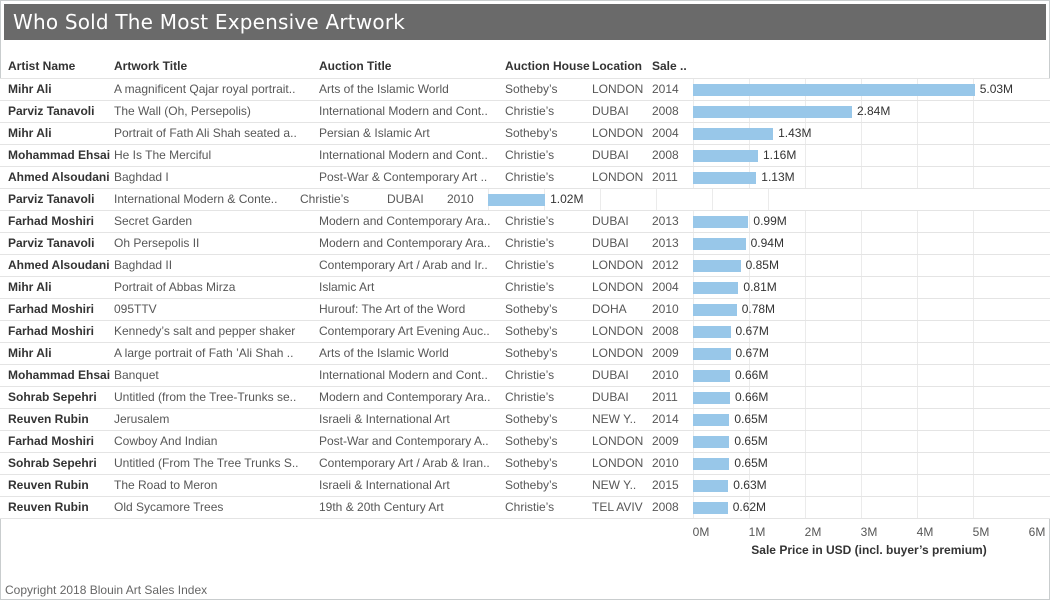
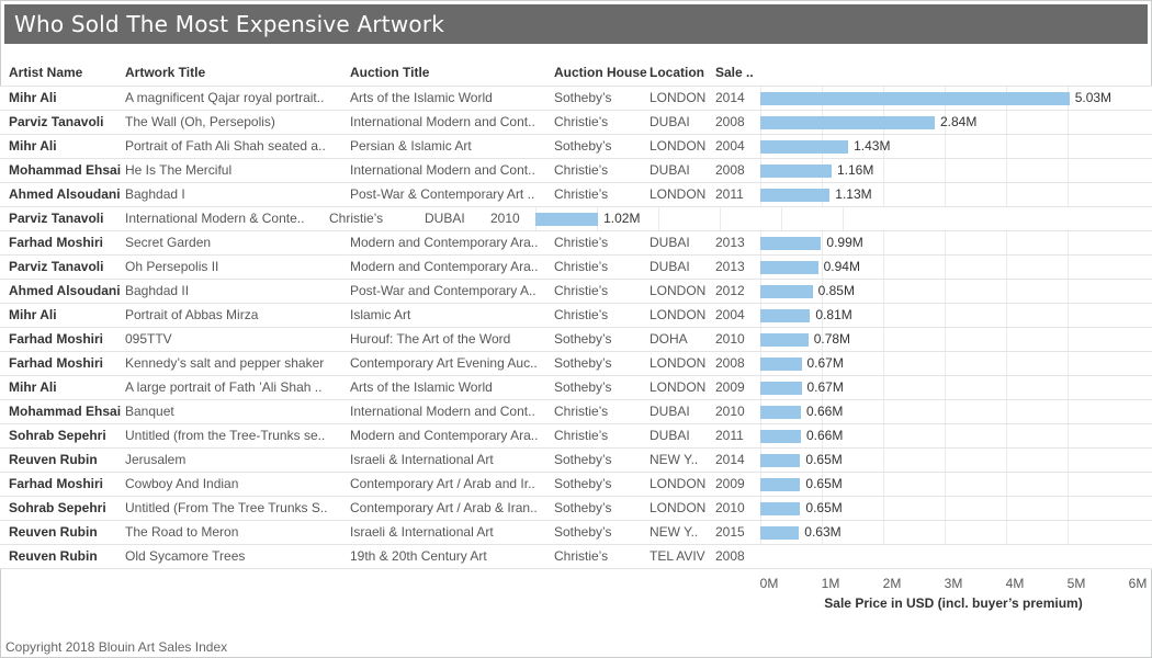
  Who Sold The Most Expensive Artwork
  Artist Name
  Artwork Title
  Auction Title
  Auction House
  Location
  Sale ..
  Mihr Ali
  A magnificent Qajar royal portrait..
  Arts of the Islamic World
  Sotheby’s
  LONDON
  2014
  5.03M
  Parviz Tanavoli
  The Wall (Oh, Persepolis)
  International Modern and Cont..
  Christie’s
  DUBAI
  2008
  2.84M
  Mihr Ali
  Portrait of Fath Ali Shah seated a..
  Persian & Islamic Art
  Sotheby’s
  LONDON
  2004
  1.43M
  Mohammad Ehsai
  He Is The Merciful
  International Modern and Cont..
  Christie’s
  DUBAI
  2008
  1.16M
  Ahmed Alsoudani
  Baghdad I
  Post-War & Contemporary Art ..
  Christie’s
  LONDON
  2011
  1.13M
  Parviz Tanavoli
  International Modern & Conte..
  Christie’s
  DUBAI
  2010
  1.02M
  Farhad Moshiri
  Secret Garden
  Modern and Contemporary Ara..
  Christie’s
  DUBAI
  2013
  0.99M
  Parviz Tanavoli
  Oh Persepolis II
  Modern and Contemporary Ara..
  Christie’s
  DUBAI
  2013
  0.94M
  Ahmed Alsoudani
  Baghdad II
- Contemporary Art / Arab and Ir..
+ Post-War and Contemporary A..
  Christie’s
  LONDON
  2012
  0.85M
  Mihr Ali
  Portrait of Abbas Mirza
  Islamic Art
  Christie’s
  LONDON
  2004
  0.81M
  Farhad Moshiri
  095TTV
  Hurouf: The Art of the Word
  Sotheby’s
  DOHA
  2010
  0.78M
  Farhad Moshiri
  Kennedy’s salt and pepper shaker
  Contemporary Art Evening Auc..
  Sotheby’s
  LONDON
  2008
  0.67M
  Mihr Ali
  A large portrait of Fath ’Ali Shah ..
  Arts of the Islamic World
  Sotheby’s
  LONDON
  2009
  0.67M
  Mohammad Ehsai
  Banquet
  International Modern and Cont..
  Christie’s
  DUBAI
  2010
  0.66M
  Sohrab Sepehri
  Untitled (from the Tree-Trunks se..
  Modern and Contemporary Ara..
  Christie’s
  DUBAI
  2011
  0.66M
  Reuven Rubin
  Jerusalem
  Israeli & International Art
  Sotheby’s
  NEW Y..
  2014
  0.65M
  Farhad Moshiri
  Cowboy And Indian
- Post-War and Contemporary A..
+ Contemporary Art / Arab and Ir..
  Sotheby’s
  LONDON
  2009
  0.65M
  Sohrab Sepehri
  Untitled (From The Tree Trunks S..
  Contemporary Art / Arab & Iran..
  Sotheby’s
  LONDON
  2010
  0.65M
  Reuven Rubin
  The Road to Meron
  Israeli & International Art
  Sotheby’s
  NEW Y..
  2015
  0.63M
  Reuven Rubin
  Old Sycamore Trees
  19th & 20th Century Art
  Christie’s
  TEL AVIV
  2008
- 0.62M
  0M
  1M
  2M
  3M
  4M
  5M
  6M
  Sale Price in USD (incl. buyer’s premium)
  Copyright 2018 Blouin Art Sales Index
